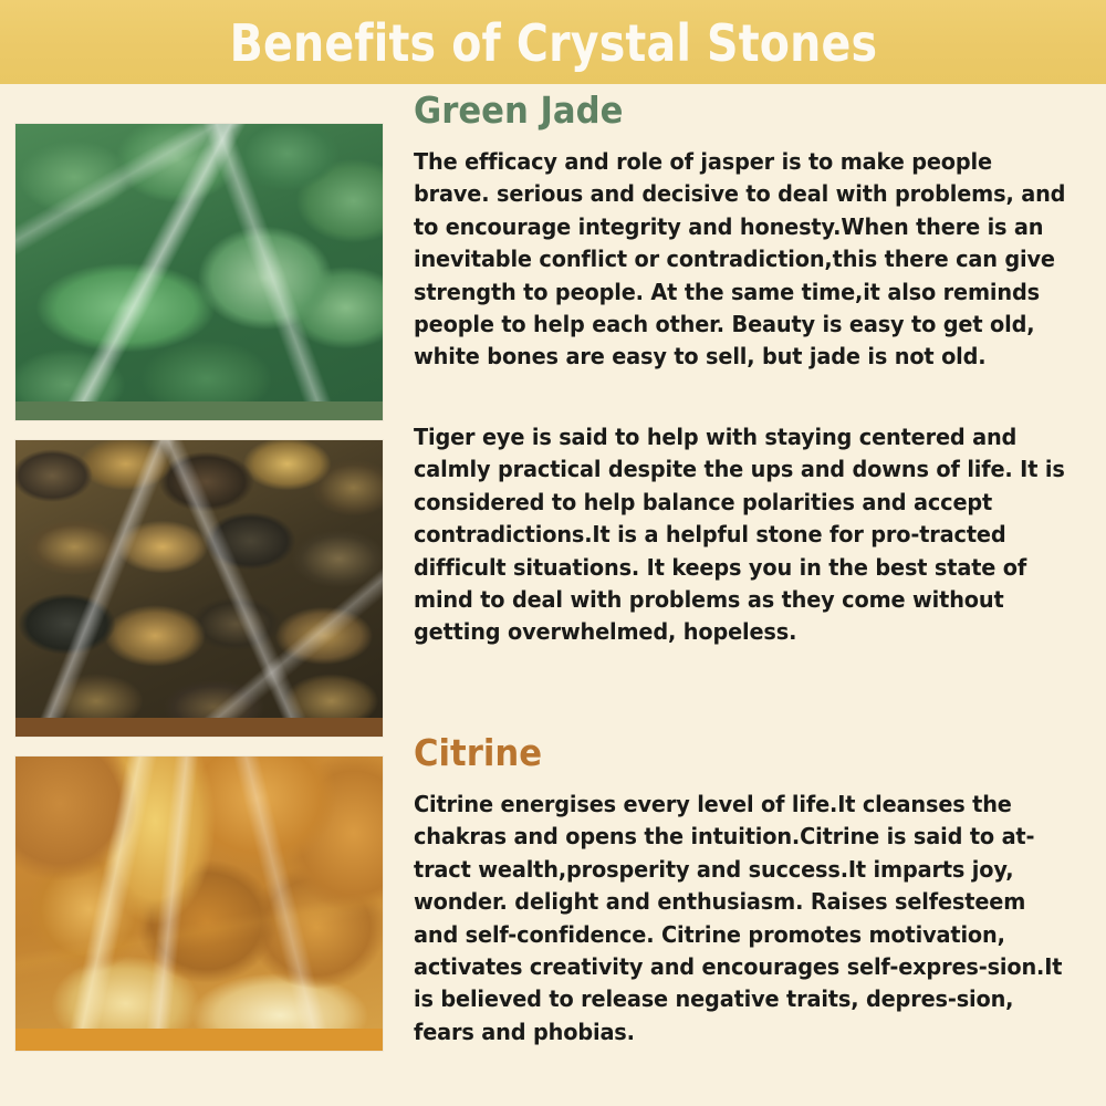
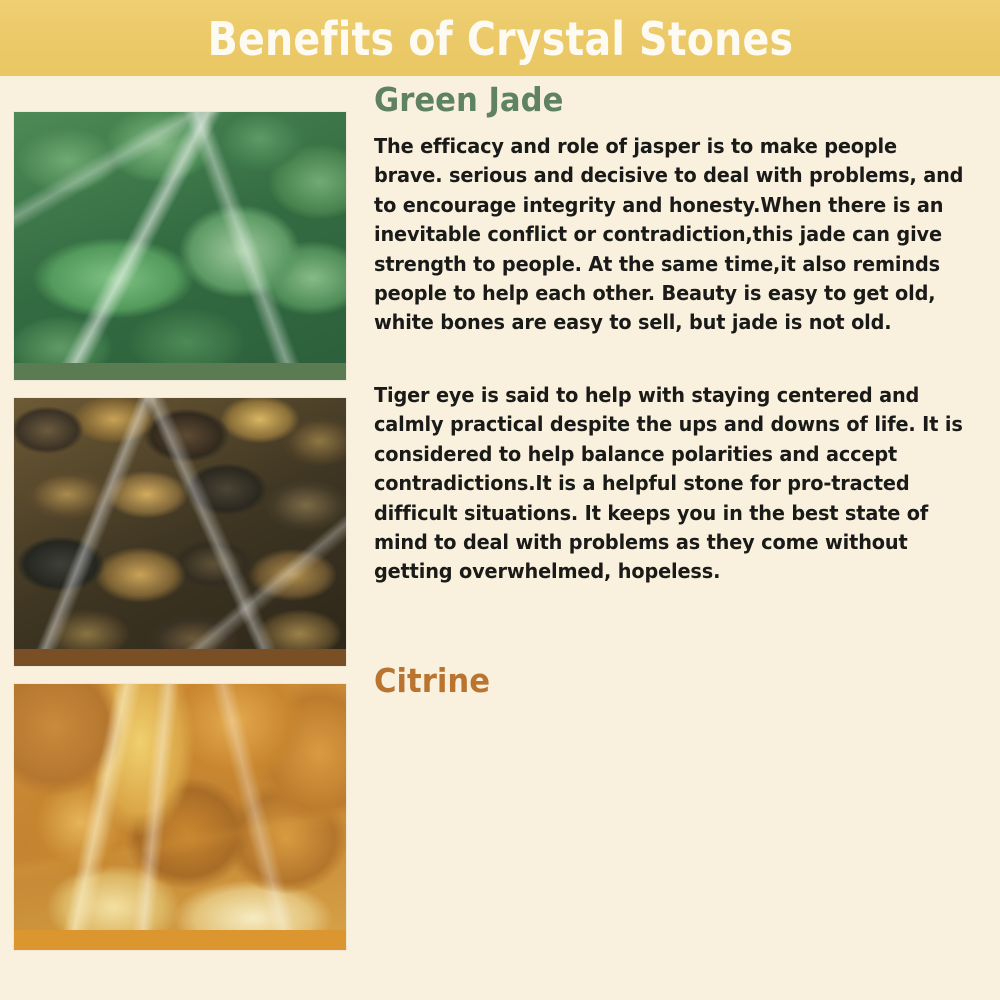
  Benefits of Crystal Stones
  Green Jade
- The efficacy and role of jasper is to make people brave. serious and decisive to deal with problems, and to encourage integrity and honesty.When there is an inevitable conflict or contradiction,this there can give strength to people. At the same time,it also reminds people to help each other. Beauty is easy to get old, white bones are easy to sell, but jade is not old.
+ The efficacy and role of jasper is to make people brave. serious and decisive to deal with problems, and to encourage integrity and honesty.When there is an inevitable conflict or contradiction,this jade can give strength to people. At the same time,it also reminds people to help each other. Beauty is easy to get old, white bones are easy to sell, but jade is not old.
  Tiger eye is said to help with staying centered and calmly practical despite the ups and downs of life. It is considered to help balance polarities and accept contradictions.It is a helpful stone for pro-tracted difficult situations. It keeps you in the best state of mind to deal with problems as they come without getting overwhelmed, hopeless.
  Citrine
- Citrine energises every level of life.It cleanses the chakras and opens the intuition.Citrine is said to at-tract wealth,prosperity and success.It imparts joy, wonder. delight and enthusiasm. Raises selfesteem and self-confidence. Citrine promotes motivation, activates creativity and encourages self-expres-sion.It is believed to release negative traits, depres-sion, fears and phobias.
